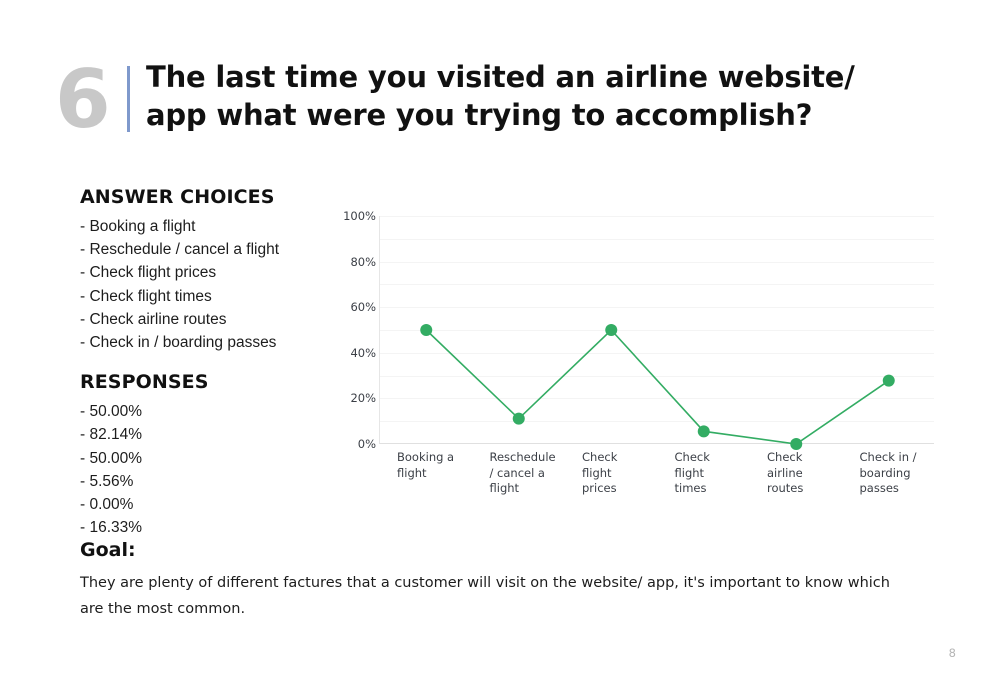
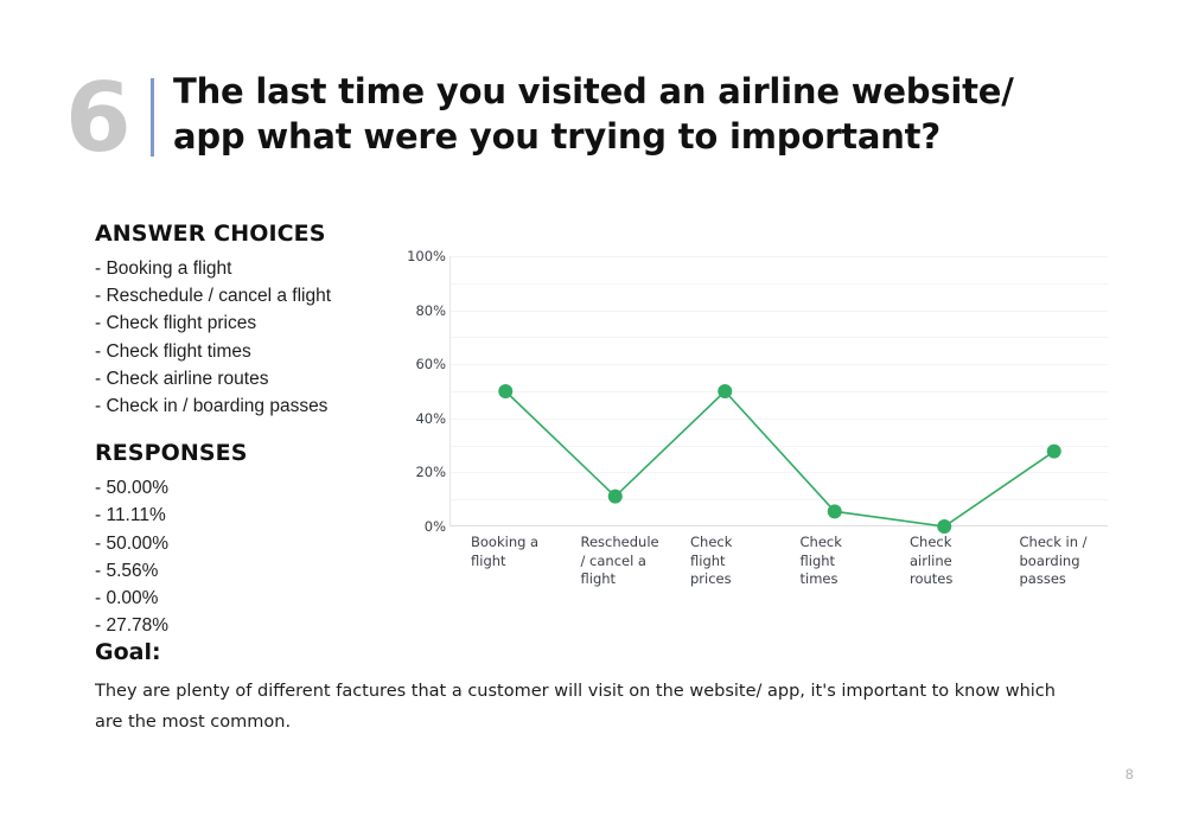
  6
- The last time you visited an airline website/ app what were you trying to accomplish?
+ The last time you visited an airline website/ app what were you trying to important?
  ANSWER CHOICES
  - Booking a flight
  - Reschedule / cancel a flight
  - Check flight prices
  - Check flight times
  - Check airline routes
  - Check in / boarding passes
  RESPONSES
  - 50.00%
- - 82.14%
+ - 11.11%
  - 50.00%
  - 5.56%
  - 0.00%
- - 16.33%
+ - 27.78%
  0%
  20%
  40%
  60%
  80%
  100%
  Booking a
  flight
  Reschedule
  / cancel a
  flight
  Check
  flight
  prices
  Check
  flight
  times
  Check
  airline
  routes
  Check in /
  boarding
  passes
  Goal:
  They are plenty of different factures that a customer will visit on the website/ app, it's important to know which are the most common.
  8
